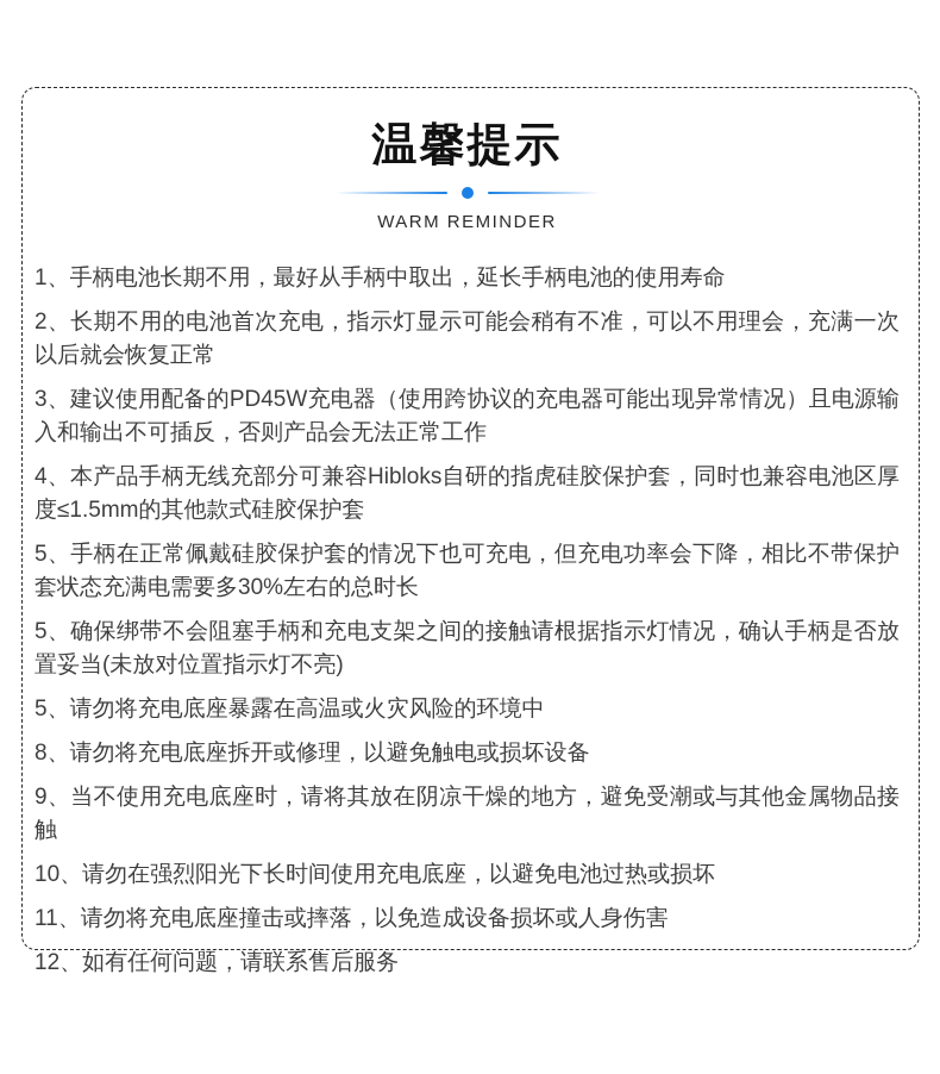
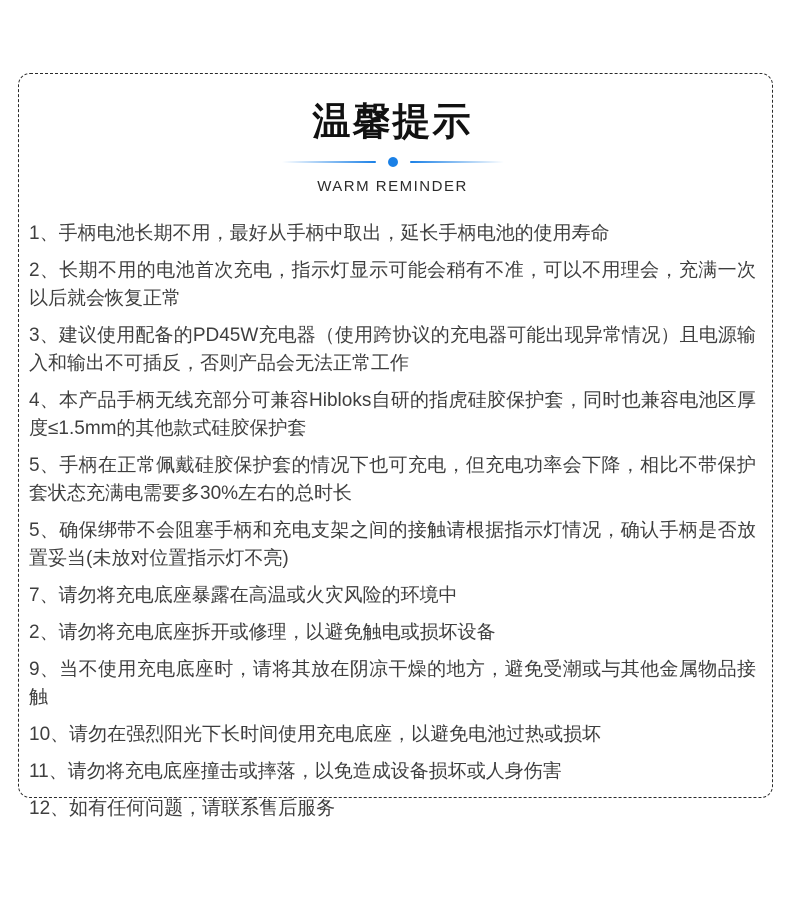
  温馨提示
  WARM REMINDER
  1、手柄电池长期不用，最好从手柄中取出，延长手柄电池的使用寿命
  2、长期不用的电池首次充电，指示灯显示可能会稍有不准，可以不用理会，充满一次以后就会恢复正常
  3、建议使用配备的PD45W充电器（使用跨协议的充电器可能出现异常情况）且电源输入和输出不可插反，否则产品会无法正常工作
  4、本产品手柄无线充部分可兼容Hibloks自研的指虎硅胶保护套，同时也兼容电池区厚度≤1.5mm的其他款式硅胶保护套
  5、手柄在正常佩戴硅胶保护套的情况下也可充电，但充电功率会下降，相比不带保护套状态充满电需要多30%左右的总时长
  5、确保绑带不会阻塞手柄和充电支架之间的接触请根据指示灯情况，确认手柄是否放置妥当(未放对位置指示灯不亮)
- 5、请勿将充电底座暴露在高温或火灾风险的环境中
+ 7、请勿将充电底座暴露在高温或火灾风险的环境中
- 8、请勿将充电底座拆开或修理，以避免触电或损坏设备
+ 2、请勿将充电底座拆开或修理，以避免触电或损坏设备
  9、当不使用充电底座时，请将其放在阴凉干燥的地方，避免受潮或与其他金属物品接触
  10、请勿在强烈阳光下长时间使用充电底座，以避免电池过热或损坏
  11、请勿将充电底座撞击或摔落，以免造成设备损坏或人身伤害
  12、如有任何问题，请联系售后服务
